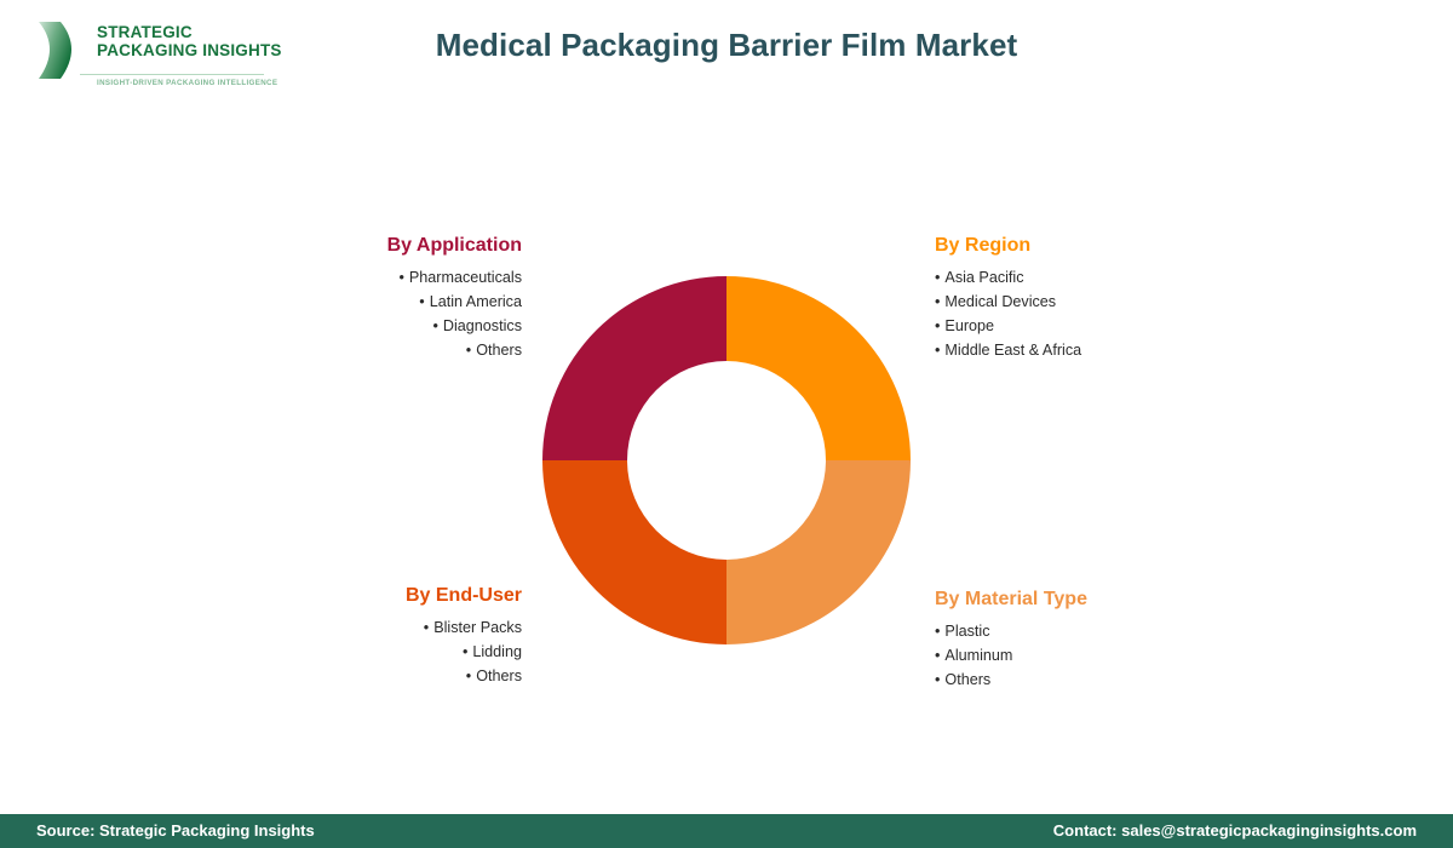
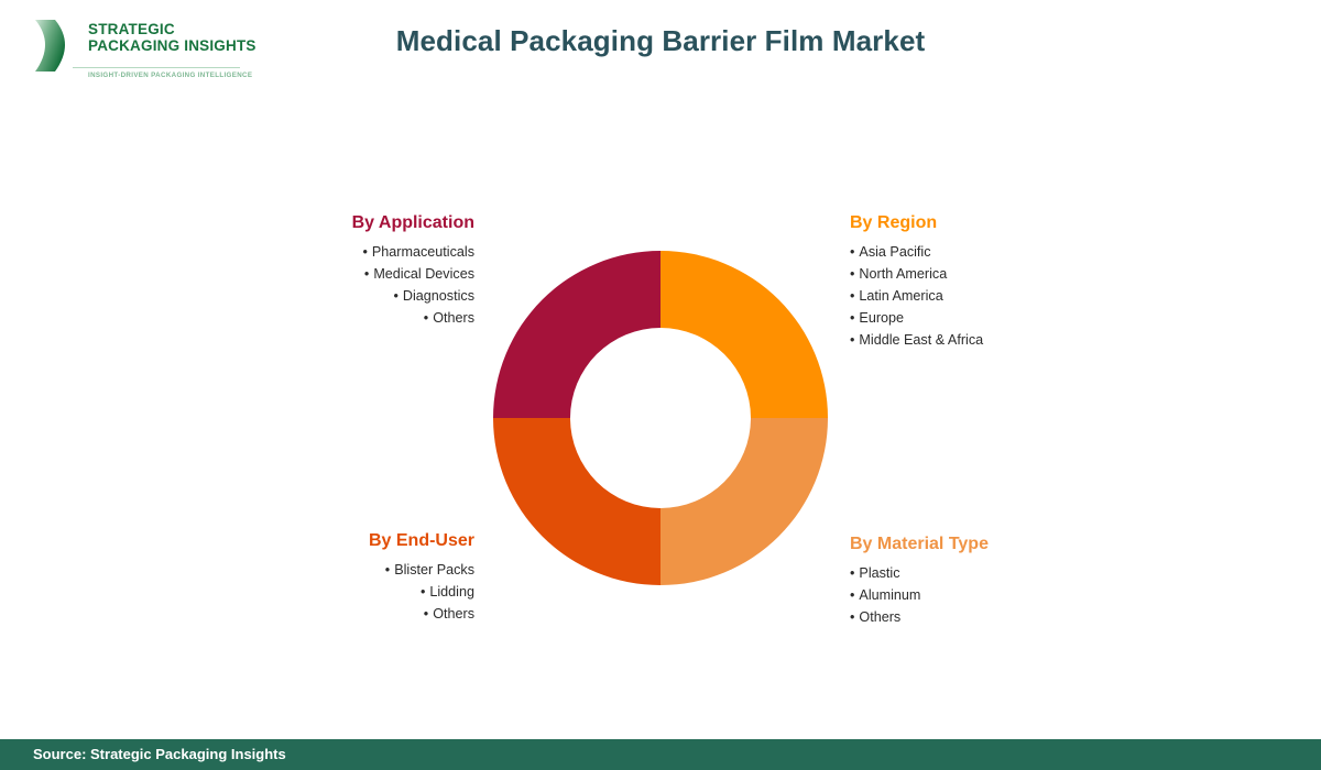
  STRATEGIC
  PACKAGING INSIGHTS
  Medical Packaging Barrier Film Market
  By Application
  • Pharmaceuticals
- • Latin America
+ • Medical Devices
  • Diagnostics
  • Others
  By Region
  • Asia Pacific
+ • North America
- • Medical Devices
+ • Latin America
  • Europe
  • Middle East & Africa
  By End-User
  • Blister Packs
  • Lidding
  • Others
  By Material Type
  • Plastic
  • Aluminum
  • Others
  Source: Strategic Packaging Insights
- Contact: sales@strategicpackaginginsights.com
